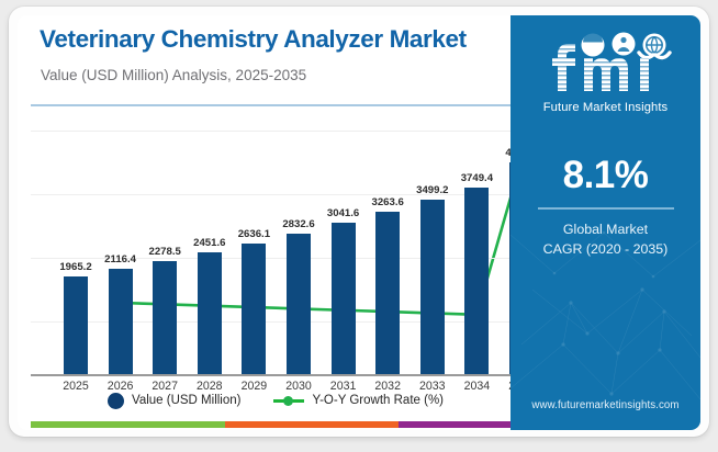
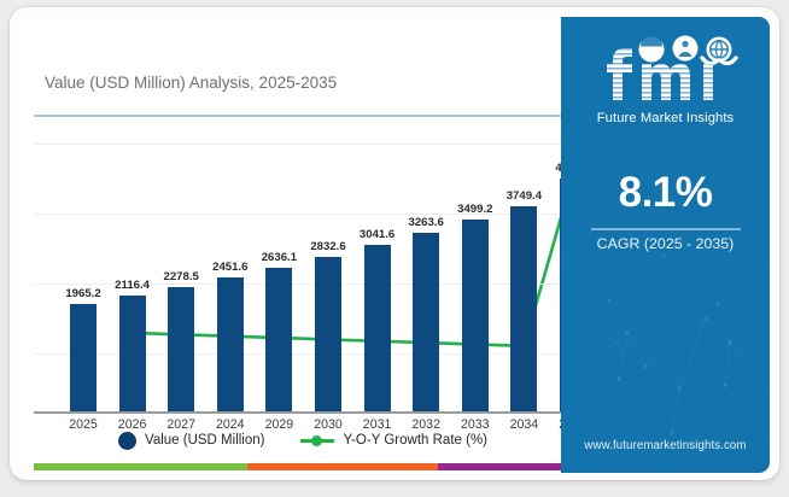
- Veterinary Chemistry Analyzer Market
  Value (USD Million) Analysis, 2025-2035
  1965.2
  2025
  2116.4
  2026
  2278.5
  2027
  2451.6
- 2028
+ 2024
  2636.1
  2029
  2832.6
  2030
  3041.6
  2031
  3263.6
  2032
  3499.2
  2033
  3749.4
  2034
  Value (USD Million)
  Y-O-Y Growth Rate (%)
  Future Market Insights
  8.1%
- Global Market
- CAGR (2020 - 2035)
+ CAGR (2025 - 2035)
  www.futuremarketinsights.com
